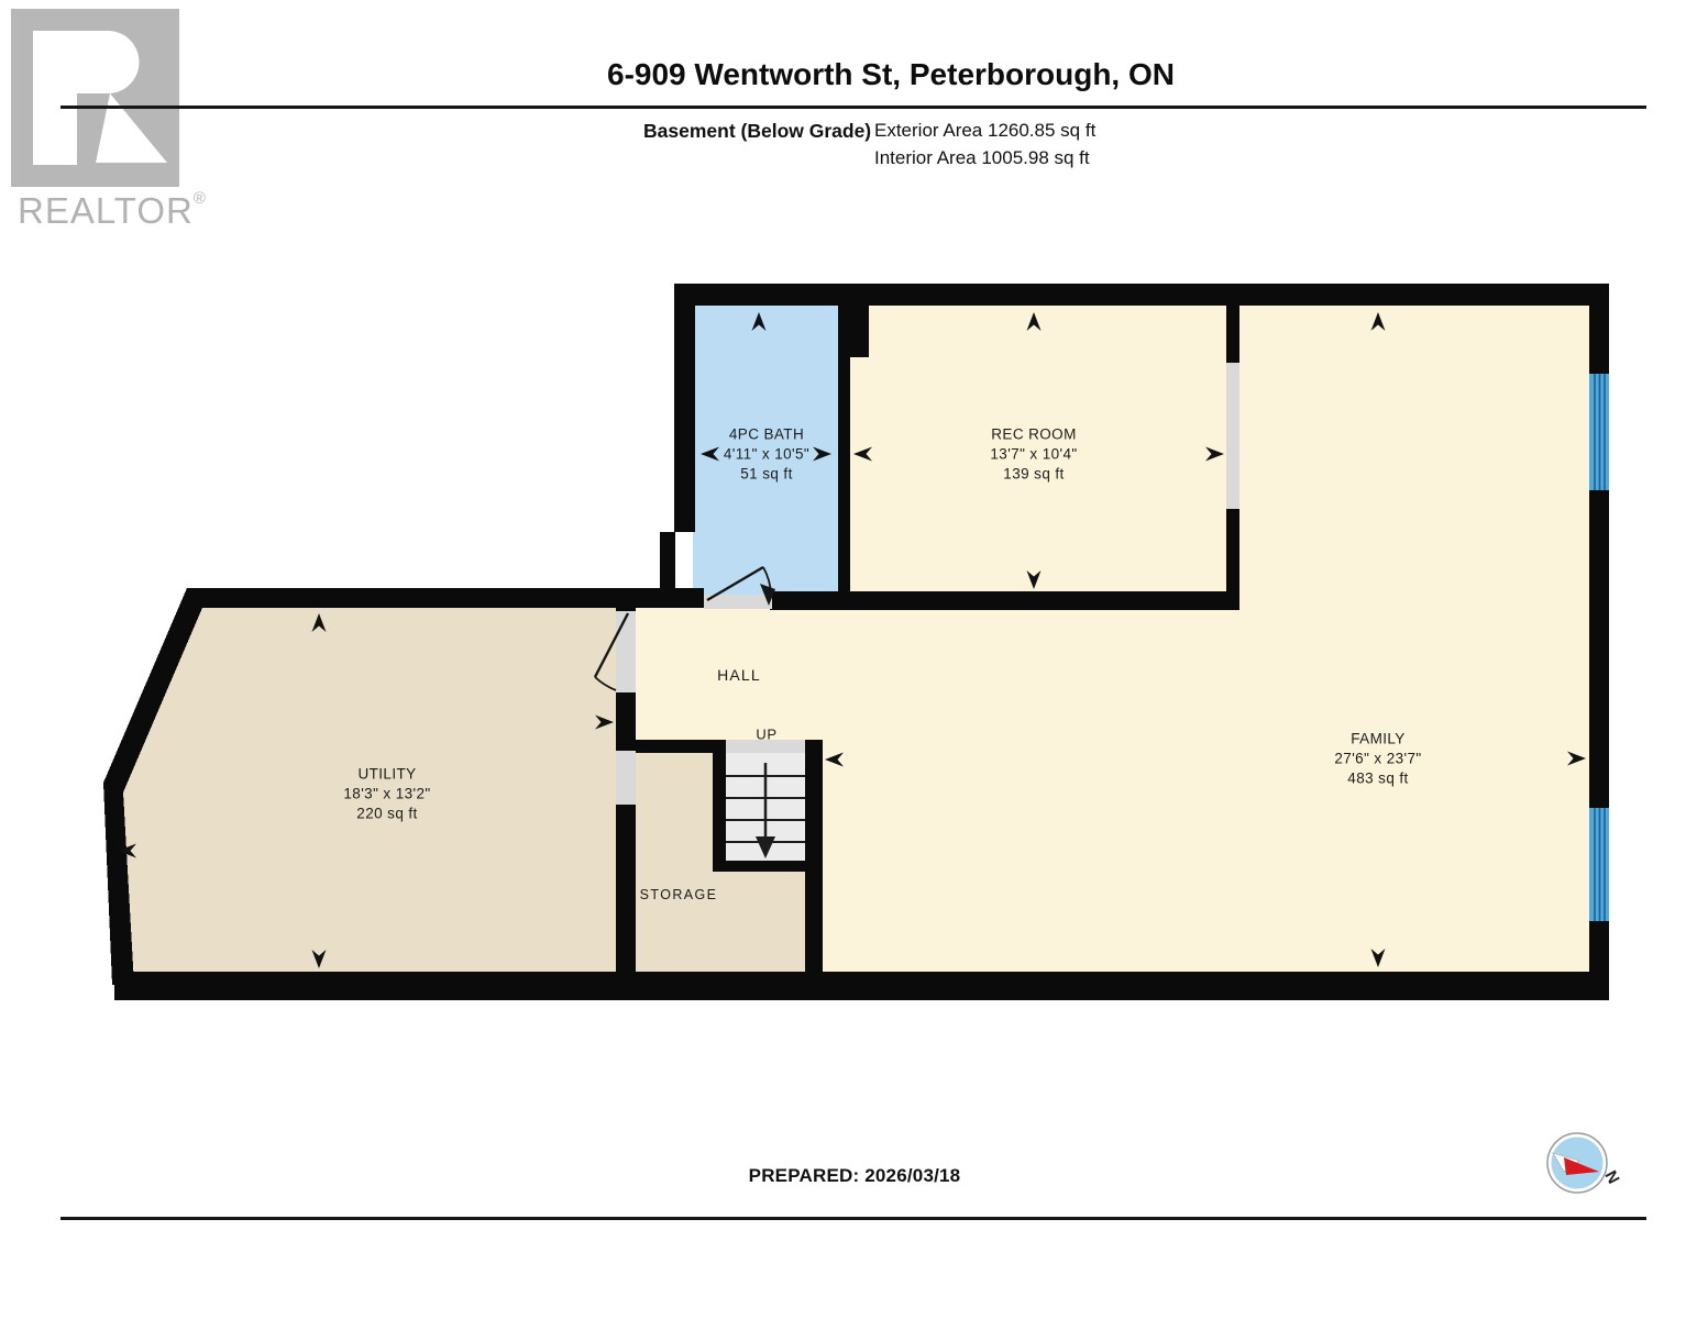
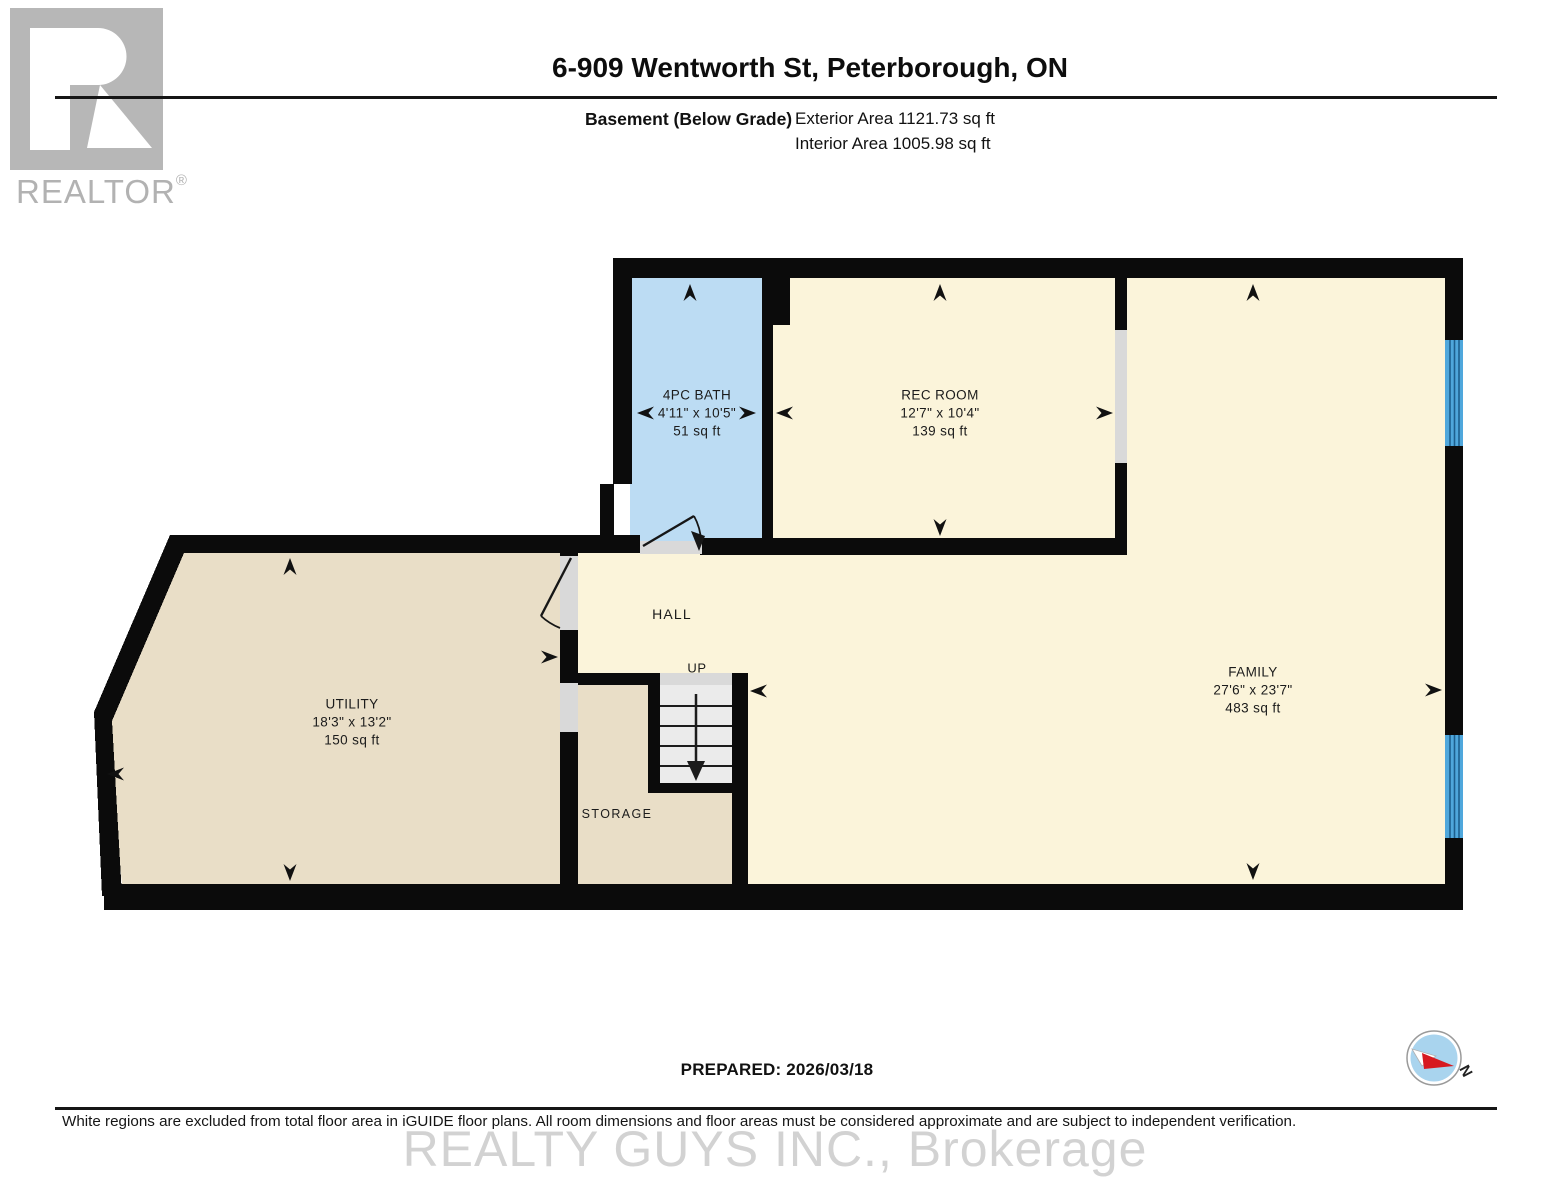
  REALTOR®
  6-909 Wentworth St, Peterborough, ON
  Basement (Below Grade)
- Exterior Area 1260.85 sq ft
+ Exterior Area 1121.73 sq ft
  Interior Area 1005.98 sq ft
  4PC BATH
  4'11" x 10'5"
  51 sq ft
  REC ROOM
- 13'7" x 10'4"
+ 12'7" x 10'4"
  139 sq ft
  FAMILY
  27'6" x 23'7"
  483 sq ft
  UTILITY
  18'3" x 13'2"
- 220 sq ft
+ 150 sq ft
  HALL
  UP
  STORAGE
  PREPARED: 2026/03/18
+ REALTY GUYS INC., Brokerage
+ White regions are excluded from total floor area in iGUIDE floor plans. All room dimensions and floor areas must be considered approximate and are subject to independent verification.
